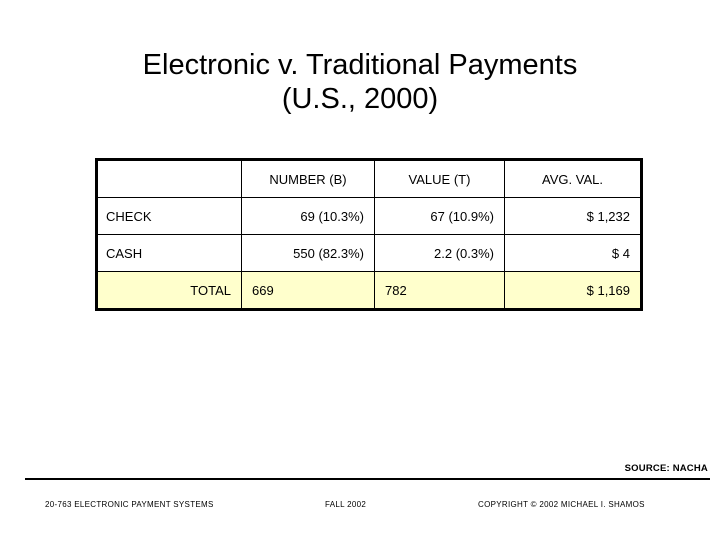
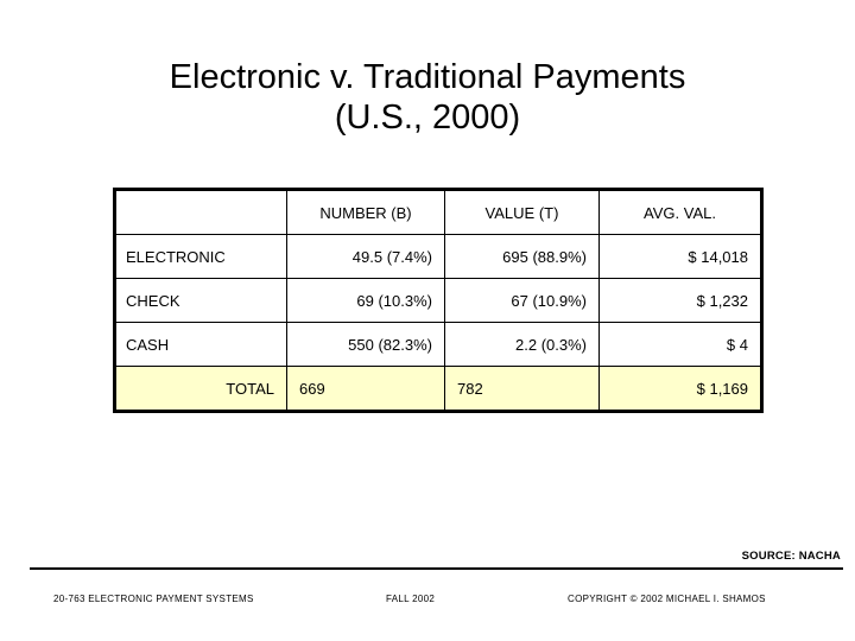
  Electronic v. Traditional Payments
  (U.S., 2000)
  	NUMBER (B)	VALUE (T)	AVG. VAL.
+ ELECTRONIC	49.5 (7.4%)	695 (88.9%)	$ 14,018
  CHECK	69 (10.3%)	67 (10.9%)	$ 1,232
  CASH	550 (82.3%)	2.2 (0.3%)	$ 4
  TOTAL	669	782	$ 1,169
  SOURCE: NACHA
  20-763 ELECTRONIC PAYMENT SYSTEMS
  FALL 2002
  COPYRIGHT © 2002 MICHAEL I. SHAMOS
